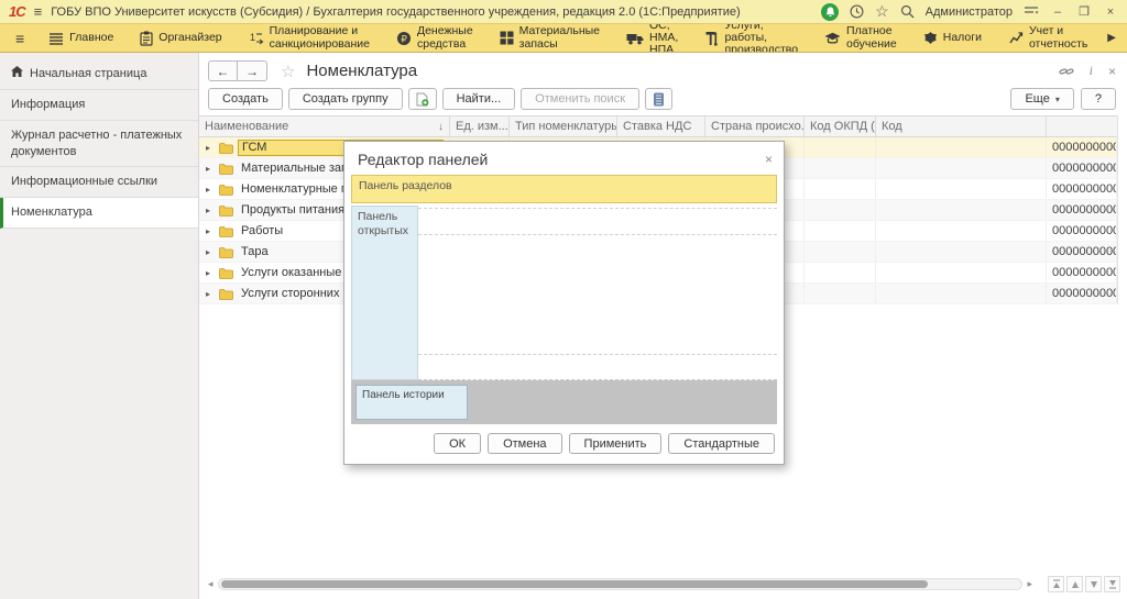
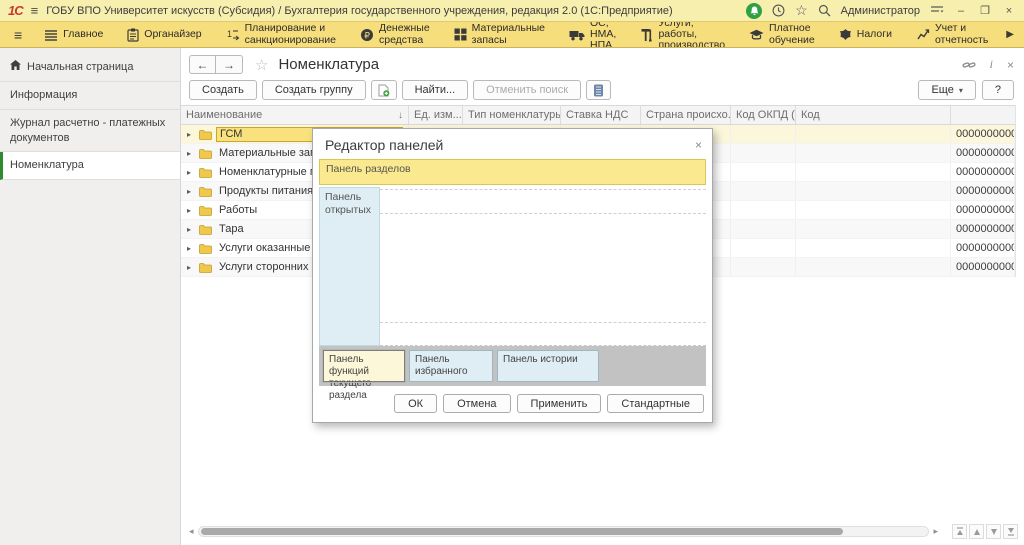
  1С
  ≡
  ГОБУ ВПО Университет искусств (Субсидия) / Бухгалтерия государственного учреждения, редакция 2.0 (1С:Предприятие)
  ☆
  Администратор
  –
  ❐
  ×
  ≡
  Главное
  Органайзер
  1
  Планирование и санкционирование
  ₽
  Денежные средства
  Материальные запасы
  ОС, НМА, НПА
  Услуги, работы, производство
  Платное обучение
  Налоги
  Учет и отчетность
  ▶
  Начальная страница
  Информация
  Журнал расчетно - платежных документов
- Информационные ссылки
  Номенклатура
  ←
  →
  ☆
  Номенклатура
  i
  ×
  Создать
  Создать группу
  Найти...
  Отменить поиск
  Еще
  ▾
  ?
  Наименование
  ↓
  Ед. изм...
  Тип номенклатуры
  Ставка НДС
  Страна происхо.
  Код ОКПД (
  Код
  ▸
  ГСМ
  0000000000
  ▸
  Материальные за
  0000000000
  ▸
  Номенклатурные
  0000000000
  ▸
  Продукты питания
  0000000000
  ▸
  Работы
  0000000000
  ▸
  Тара
  0000000000
  ▸
  Услуги оказанные
  0000000000
  ▸
  0000000000
  ◂
  ▸
  Редактор панелей
  ×
  Панель разделов
  Панель открытых
+ Панель функций текущего раздела
+ Панель избранного
  Панель истории
  ОК
  Отмена
  Применить
  Стандартные
